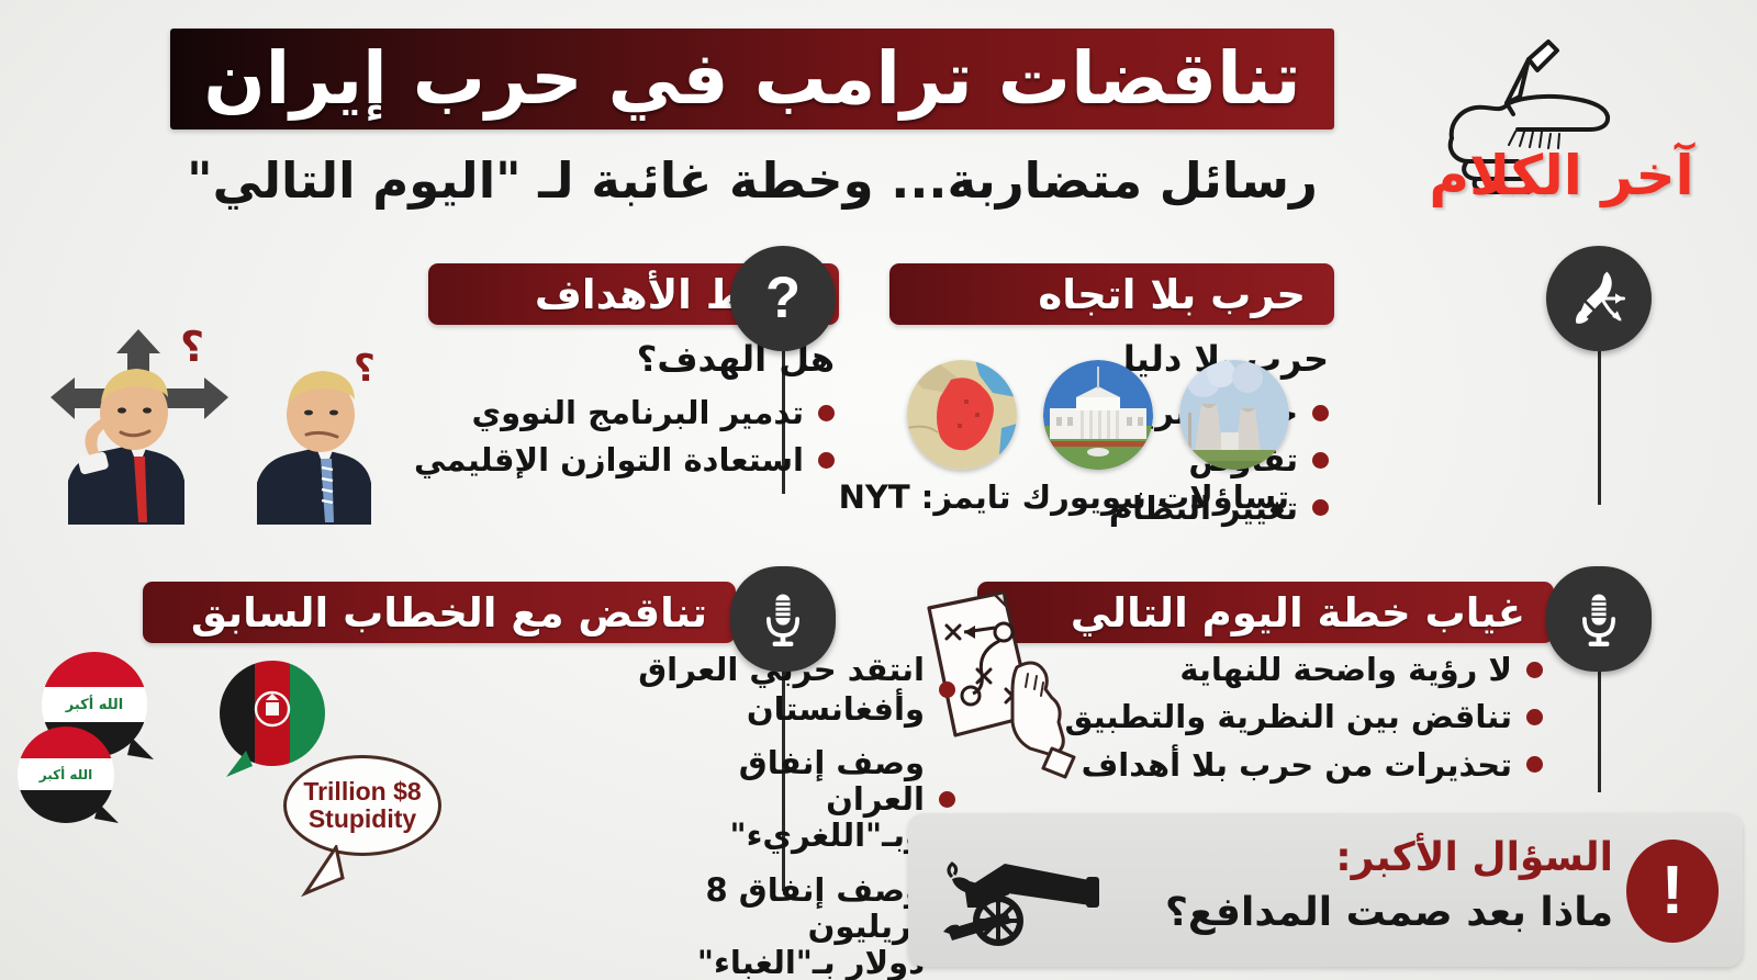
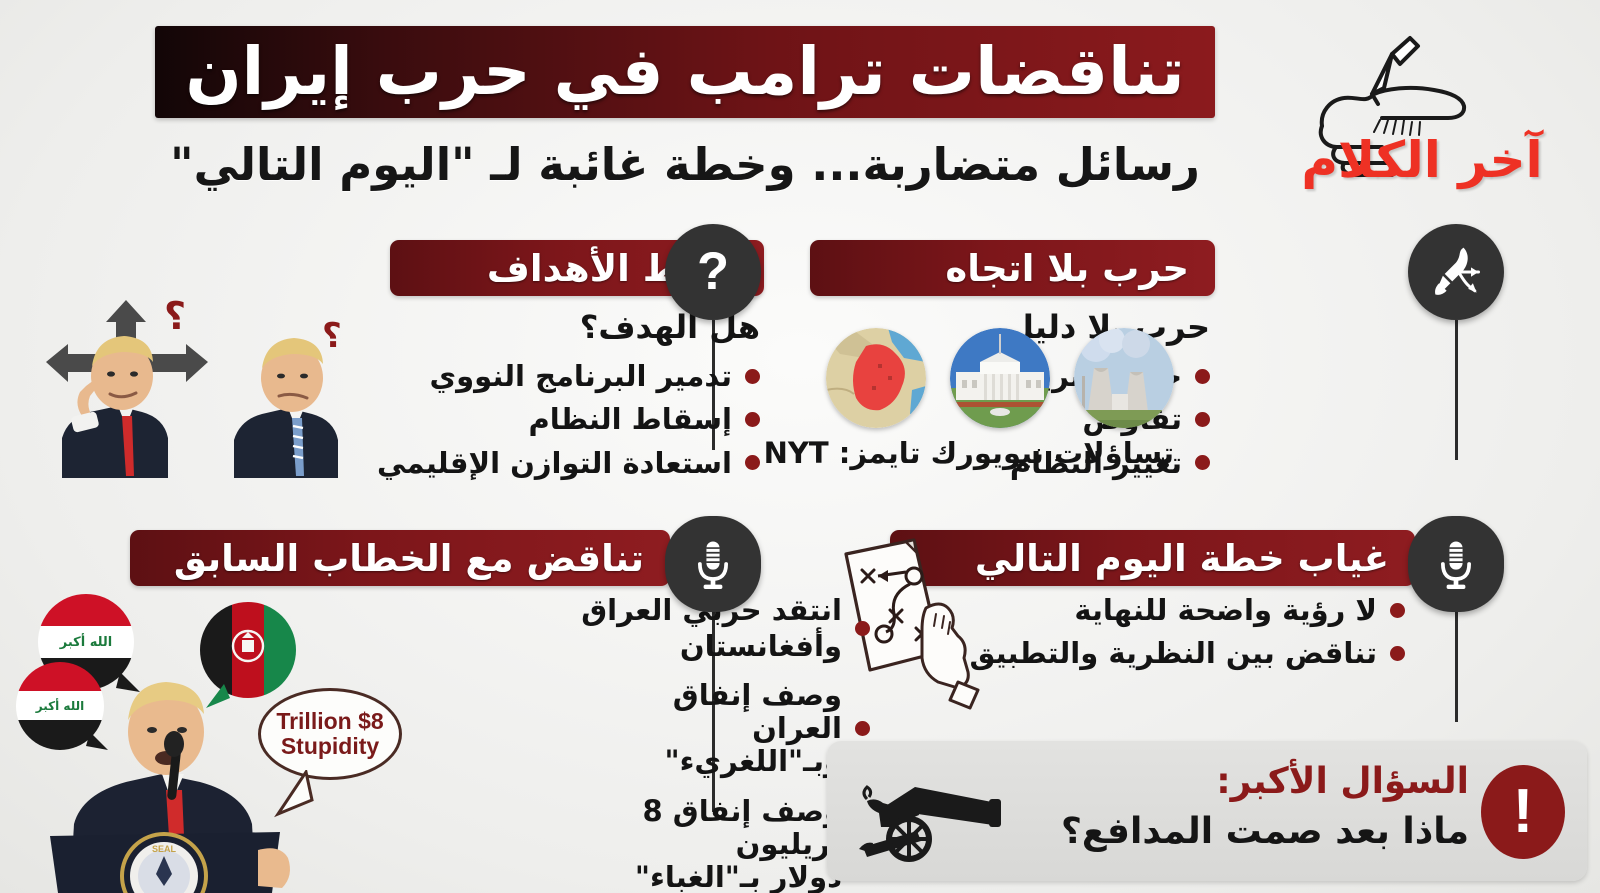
  تناقضات ترامب في حرب إيران
  رسائل متضاربة... وخطة غائبة لـ "اليوم التالي"
  آخر الكلام
  حرب بلا اتجاه
  حرب بلا دليل
  تغيير النظام
  تساؤلات نيويورك تايمز: NYT
  ط الأهداف
  ?
  هل الهدف؟
  تدمير البرنامج النووي
+ إسقاط النظام
  استعادة التوازن الإقليمي
  ؟
  ؟
  غياب خطة اليوم التالي
  لا رؤية واضحة للنهاية
  تناقض بين النظرية والتطبيق
- تحذيرات من حرب بلا أهداف
  تناقض مع الخطاب السابق
  انتقد حر العراق وأفغانستان
  وصف إنفاق العران
  بـ"اللغريء"
  صف إنفاق 8ريليون
  ولار بـ"الغباء"
  الله أكبر
  الله أكبر
  $8 Trillion
  Stupidity
+ SEAL
  !
  السؤال الأكبر:
  ماذا بعد صمت المدافع؟
